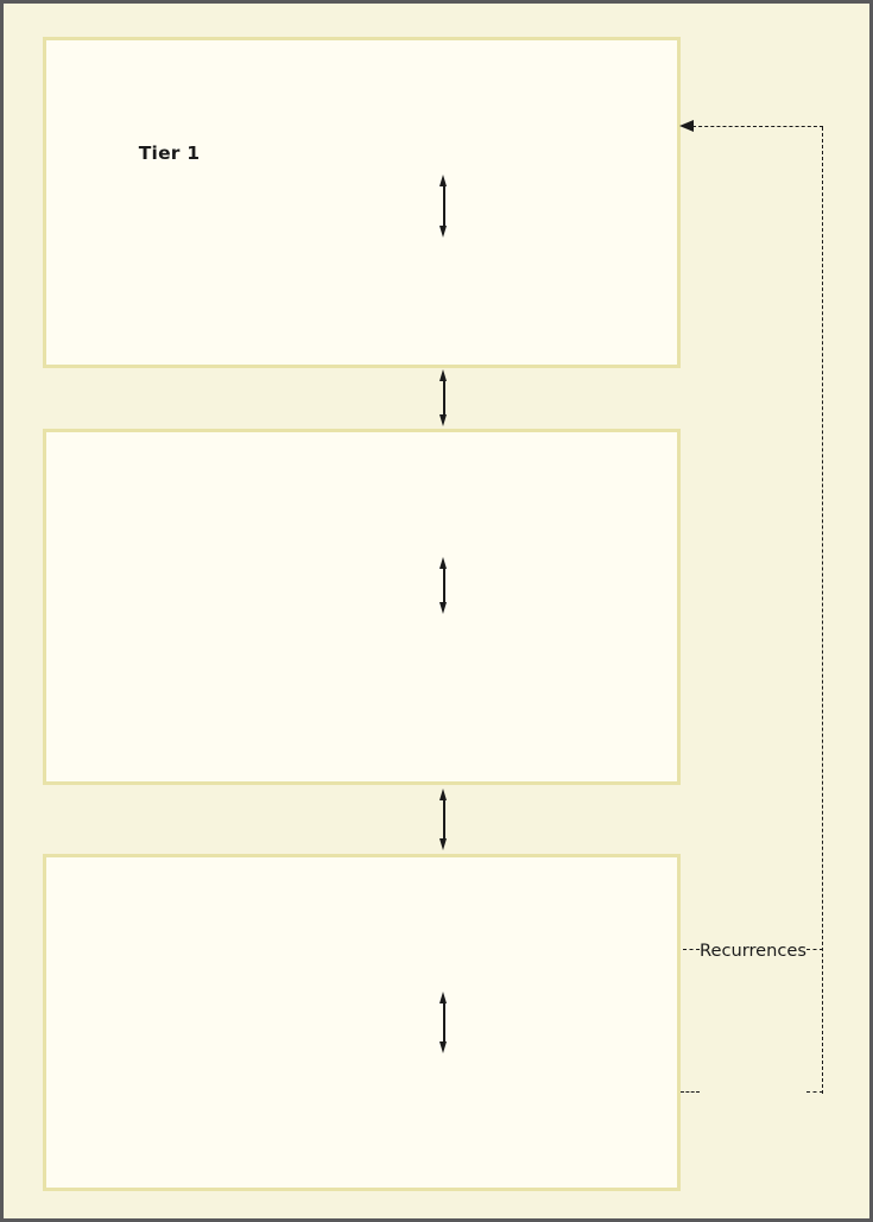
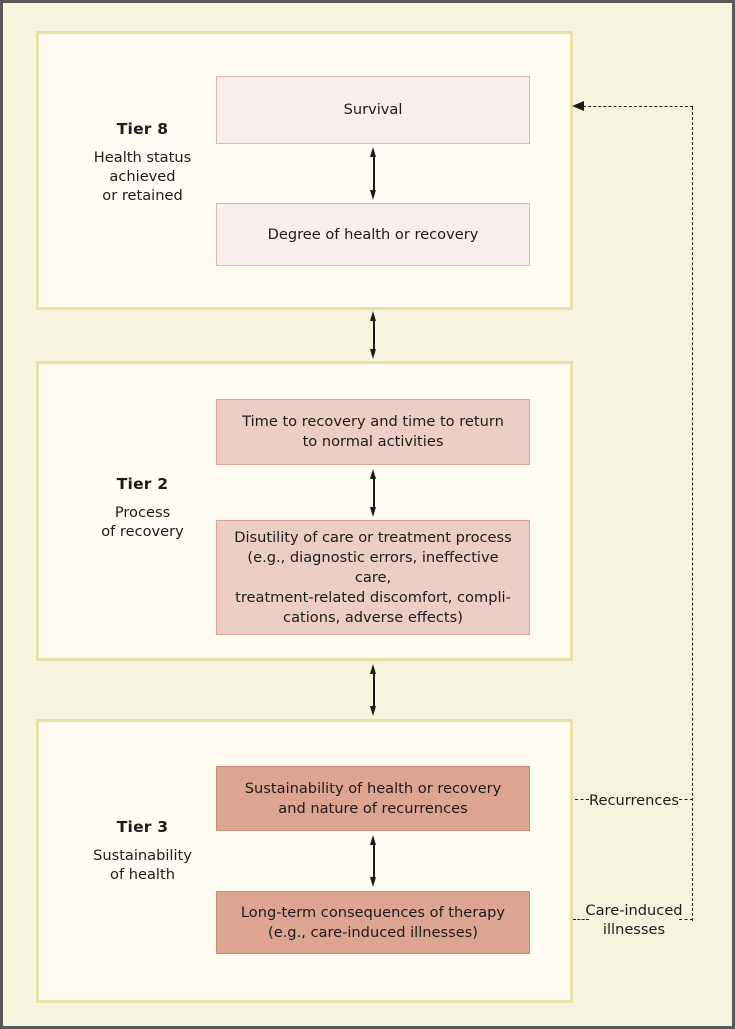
- Tier 1
+ Tier 8
+ Health status
+ achieved
+ or retained
+ Survival
+ Degree of health or recovery
+ Tier 2
+ Process
+ of recovery
+ Time to recovery and time to return
+ to normal activities
+ Disutility of care or treatment process
+ (e.g., diagnostic errors, ineffective care,
+ treatment-related discomfort, compli-
+ cations, adverse effects)
+ Tier 3
+ Sustainability
+ of health
+ Sustainability of health or recovery
+ and nature of recurrences
+ Long-term consequences of therapy
+ (e.g., care-induced illnesses)
  Recurrences
+ Care-induced illnesses
